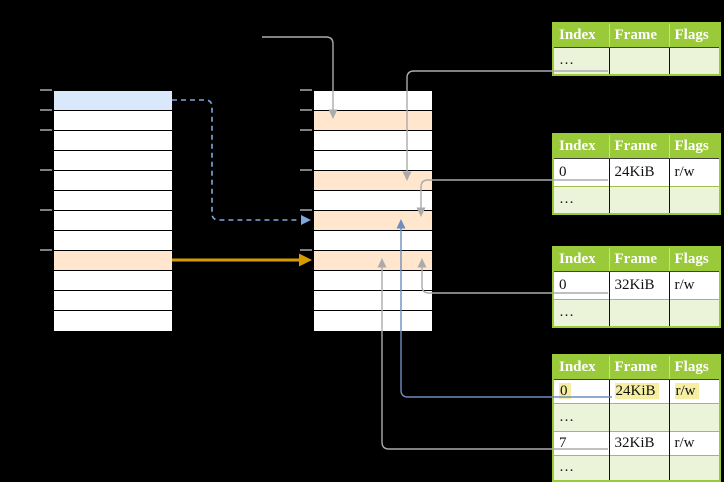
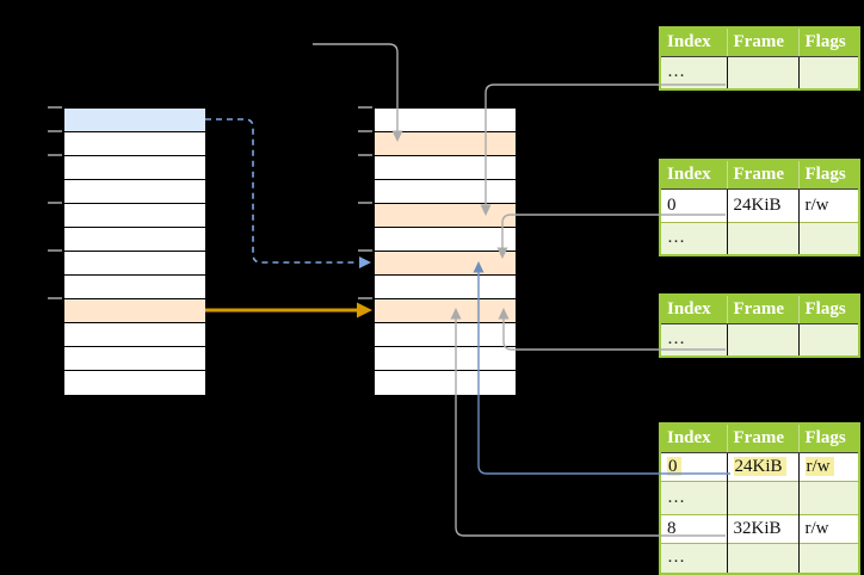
  Index	Frame	Flags
  …
  Index	Frame	Flags
  0	24KiB	r/w
  …
  Index	Frame	Flags
- 0	32KiB	r/w
  …
  Index	Frame	Flags
  0	24KiB	r/w
  …
- 7	32KiB	r/w
+ 8	32KiB	r/w
  …
